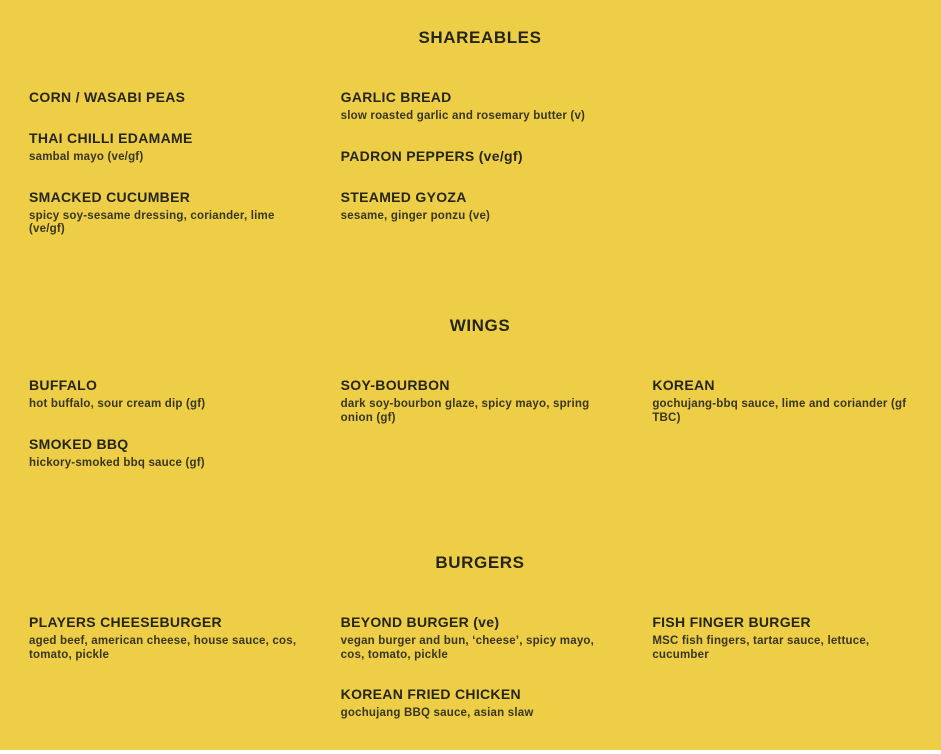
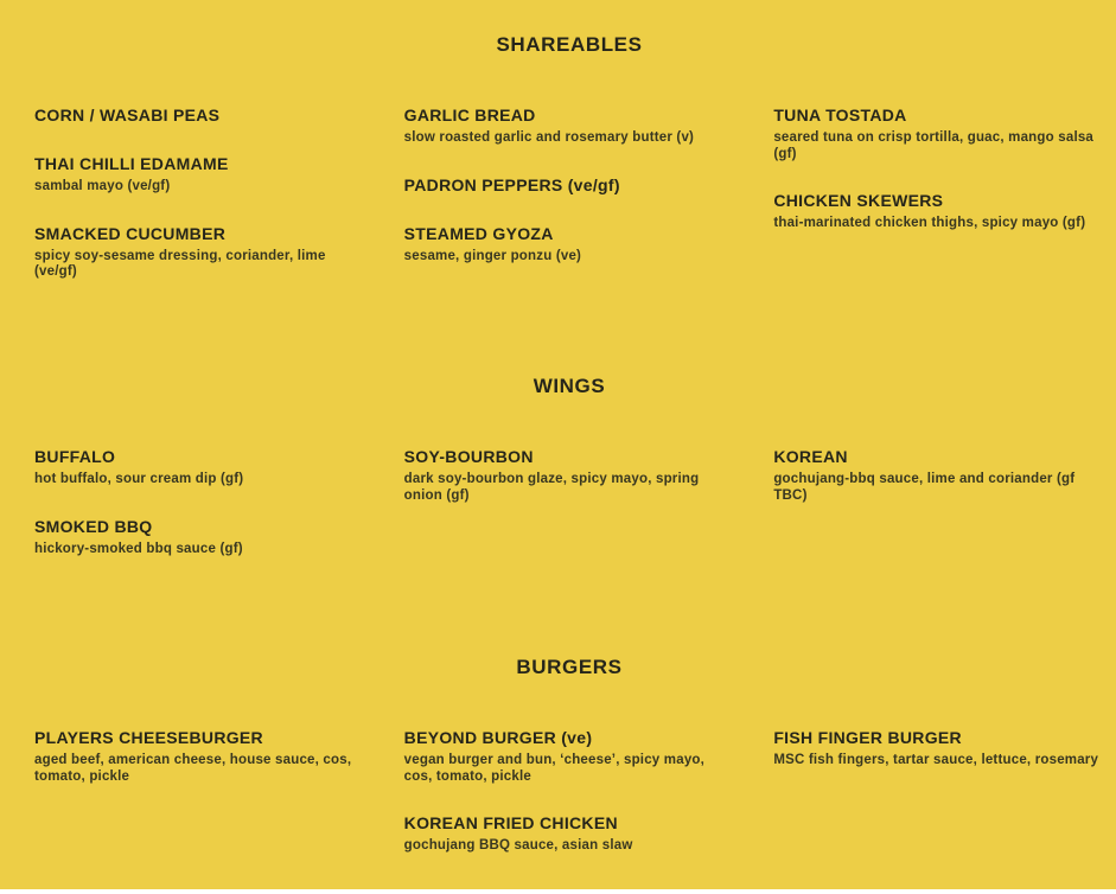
  SHAREABLES
  CORN / WASABI PEAS
  THAI CHILLI EDAMAME
  sambal mayo (ve/gf)
  SMACKED CUCUMBER
  spicy soy-sesame dressing, coriander, lime (ve/gf)
  GARLIC BREAD
  slow roasted garlic and rosemary butter (v)
  PADRON PEPPERS (ve/gf)
  STEAMED GYOZA
  sesame, ginger ponzu (ve)
+ TUNA TOSTADA
+ seared tuna on crisp tortilla, guac, mango salsa (gf)
+ CHICKEN SKEWERS
+ thai-marinated chicken thighs, spicy mayo (gf)
  WINGS
  BUFFALO
  hot buffalo, sour cream dip (gf)
  SMOKED BBQ
  hickory-smoked bbq sauce (gf)
  SOY-BOURBON
  dark soy-bourbon glaze, spicy mayo, spring onion (gf)
  KOREAN
  gochujang-bbq sauce, lime and coriander (gf TBC)
  BURGERS
  PLAYERS CHEESEBURGER
  aged beef, american cheese, house sauce, cos, tomato, pickle
  BEYOND BURGER (ve)
  vegan burger and bun, ‘cheese’, spicy mayo, cos, tomato, pickle
  KOREAN FRIED CHICKEN
  gochujang BBQ sauce, asian slaw
  FISH FINGER BURGER
- MSC fish fingers, tartar sauce, lettuce, cucumber
+ MSC fish fingers, tartar sauce, lettuce, rosemary
